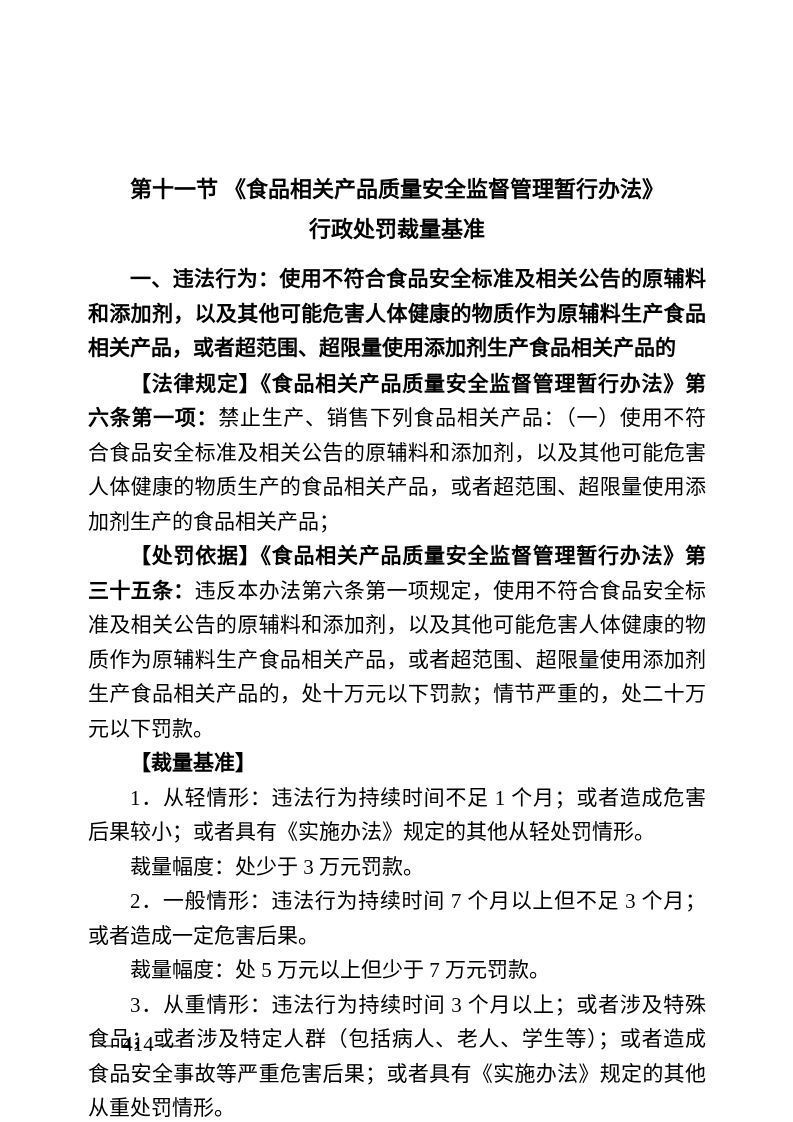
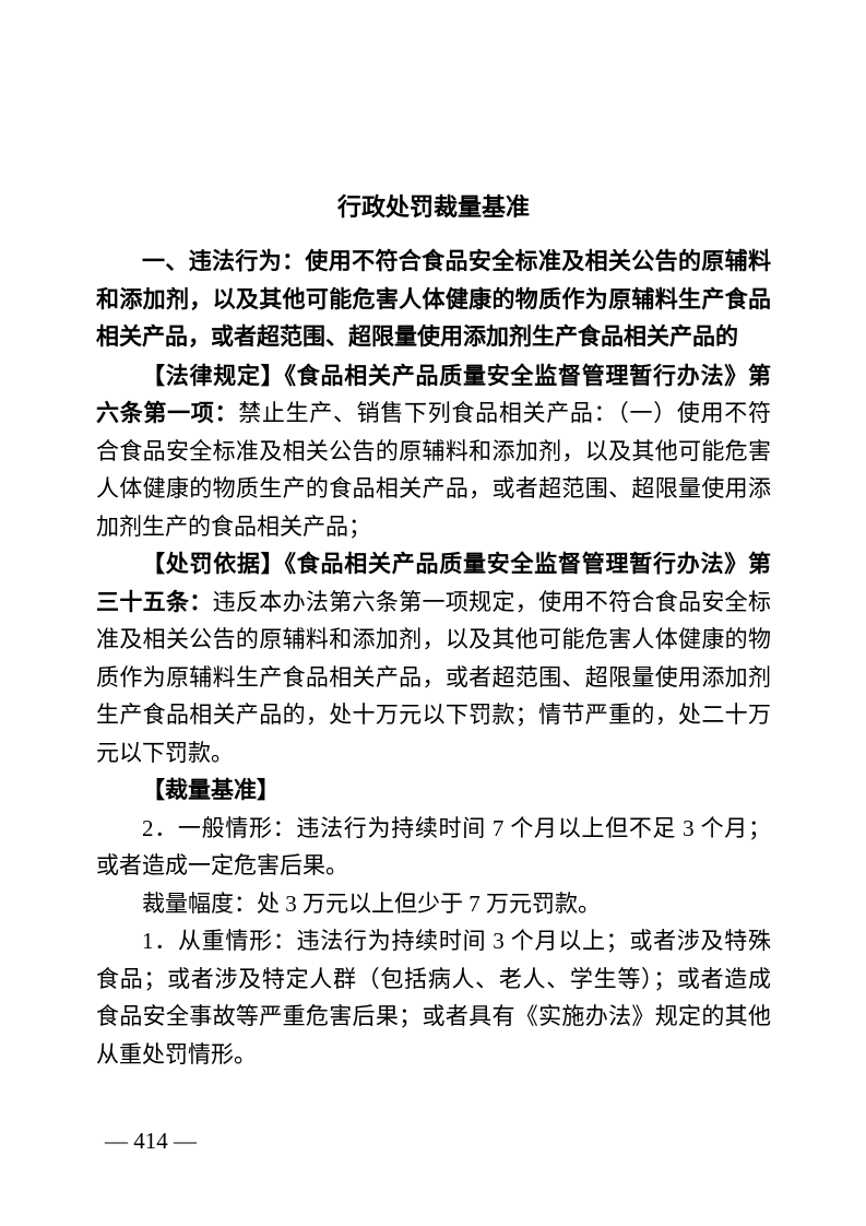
- 第十一节 《食品相关产品质量安全监督管理暂行办法》
  行政处罚裁量基准
  一、违法行为：使用不符合食品安全标准及相关公告的原辅料和添加剂，以及其他可能危害人体健康的物质作为原辅料生产食品相关产品，或者超范围、超限量使用添加剂生产食品相关产品的
  【法律规定】《食品相关产品质量安全监督管理暂行办法》第六条第一项：禁止生产、销售下列食品相关产品：（一）使用不符合食品安全标准及相关公告的原辅料和添加剂，以及其他可能危害人体健康的物质生产的食品相关产品，或者超范围、超限量使用添加剂生产的食品相关产品；
  【处罚依据】《食品相关产品质量安全监督管理暂行办法》第三十五条：违反本办法第六条第一项规定，使用不符合食品安全标准及相关公告的原辅料和添加剂，以及其他可能危害人体健康的物质作为原辅料生产食品相关产品，或者超范围、超限量使用添加剂生产食品相关产品的，处十万元以下罚款；情节严重的，处二十万元以下罚款。
  【裁量基准】
- 1．从轻情形：违法行为持续时间不足 1 个月；或者造成危害后果较小；或者具有《实施办法》规定的其他从轻处罚情形。
- 裁量幅度：处少于 3 万元罚款。
  2．一般情形：违法行为持续时间 7 个月以上但不足 3 个月；或者造成一定危害后果。
- 裁量幅度：处 5 万元以上但少于 7 万元罚款。
+ 裁量幅度：处 3 万元以上但少于 7 万元罚款。
- 3．从重情形：违法行为持续时间 3 个月以上；或者涉及特殊食品；或者涉及特定人群（包括病人、老人、学生等）；或者造成食品安全事故等严重危害后果；或者具有《实施办法》规定的其他从重处罚情形。
+ 1．从重情形：违法行为持续时间 3 个月以上；或者涉及特殊食品；或者涉及特定人群（包括病人、老人、学生等）；或者造成食品安全事故等严重危害后果；或者具有《实施办法》规定的其他从重处罚情形。
  — 414 —
